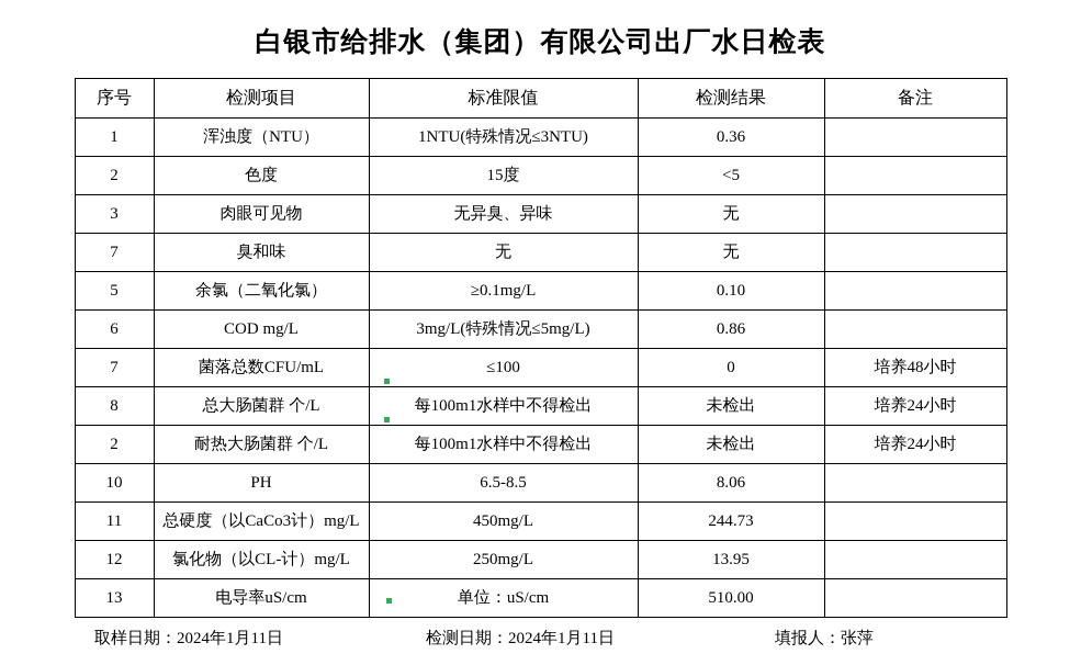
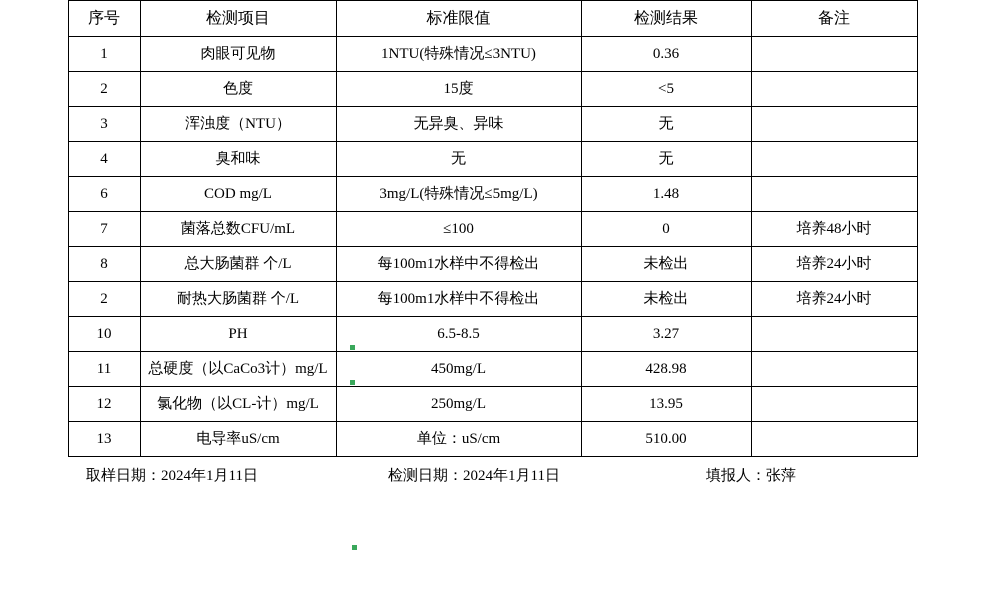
- 白银市给排水（集团）有限公司出厂水日检表
  序号	检测项目	标准限值	检测结果	备注
- 1	浑浊度（NTU）	1NTU(特殊情况≤3NTU)	0.36
+ 1	肉眼可见物	1NTU(特殊情况≤3NTU)	0.36
  2	色度	15度	<5
- 3	肉眼可见物	无异臭、异味	无
+ 3	浑浊度（NTU）	无异臭、异味	无
- 7	臭和味	无	无
+ 4	臭和味	无	无
- 5	余氯（二氧化氯）	≥0.1mg/L	0.10
- 6	COD mg/L	3mg/L(特殊情况≤5mg/L)	0.86
+ 6	COD mg/L	3mg/L(特殊情况≤5mg/L)	1.48
  7	菌落总数CFU/mL	≤100	0	培养48小时
  8	总大肠菌群 个/L	每100m1水样中不得检出	未检出	培养24小时
  2	耐热大肠菌群 个/L	每100m1水样中不得检出	未检出	培养24小时
- 10	PH	6.5-8.5	8.06
+ 10	PH	6.5-8.5	3.27
- 11	总硬度（以CaCo3计）mg/L	450mg/L	244.73
+ 11	总硬度（以CaCo3计）mg/L	450mg/L	428.98
  12	氯化物（以CL-计）mg/L	250mg/L	13.95
  13	电导率uS/cm	单位：uS/cm	510.00
  取样日期：2024年1月11日
  检测日期：2024年1月11日
  填报人：张萍
